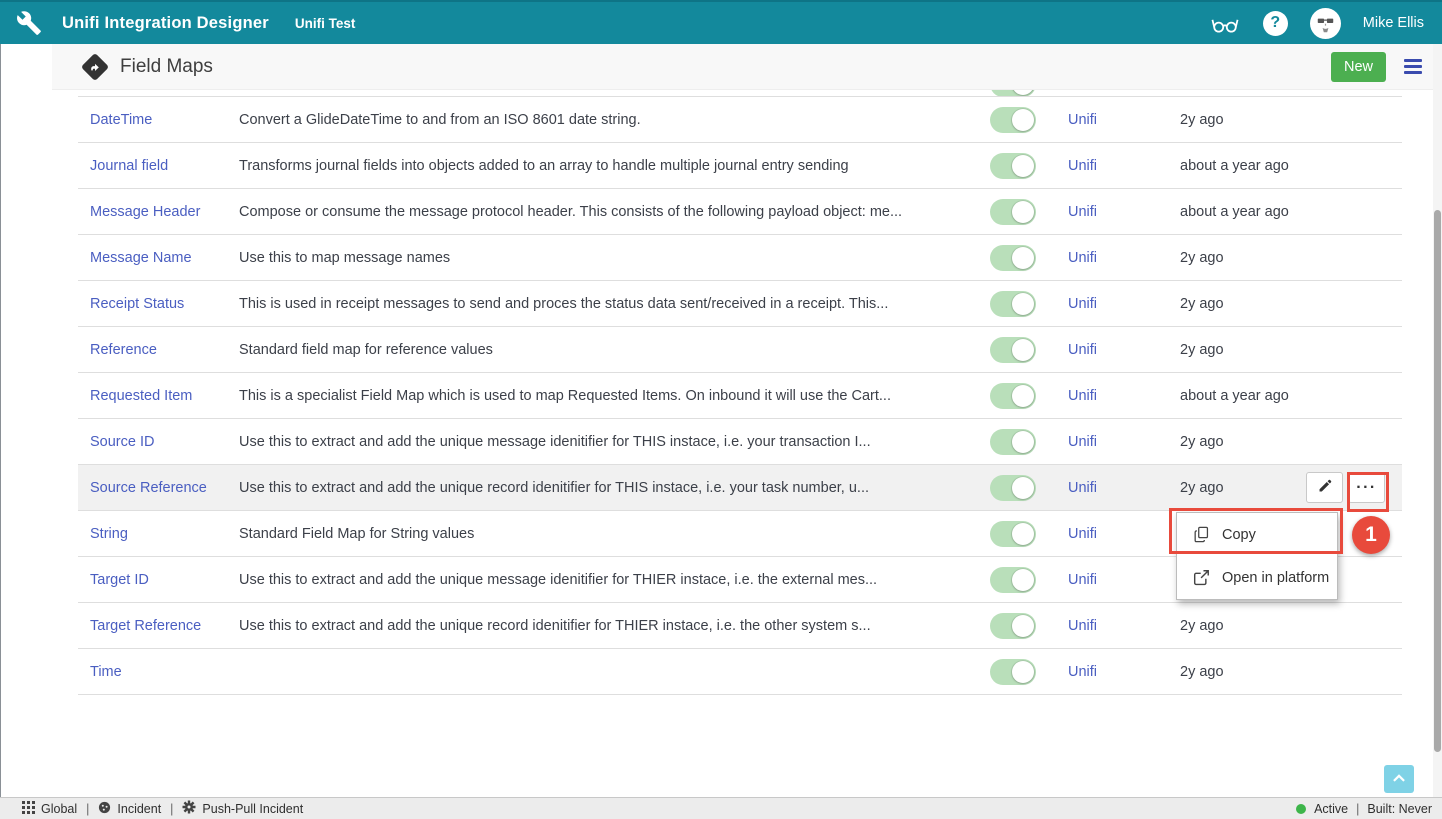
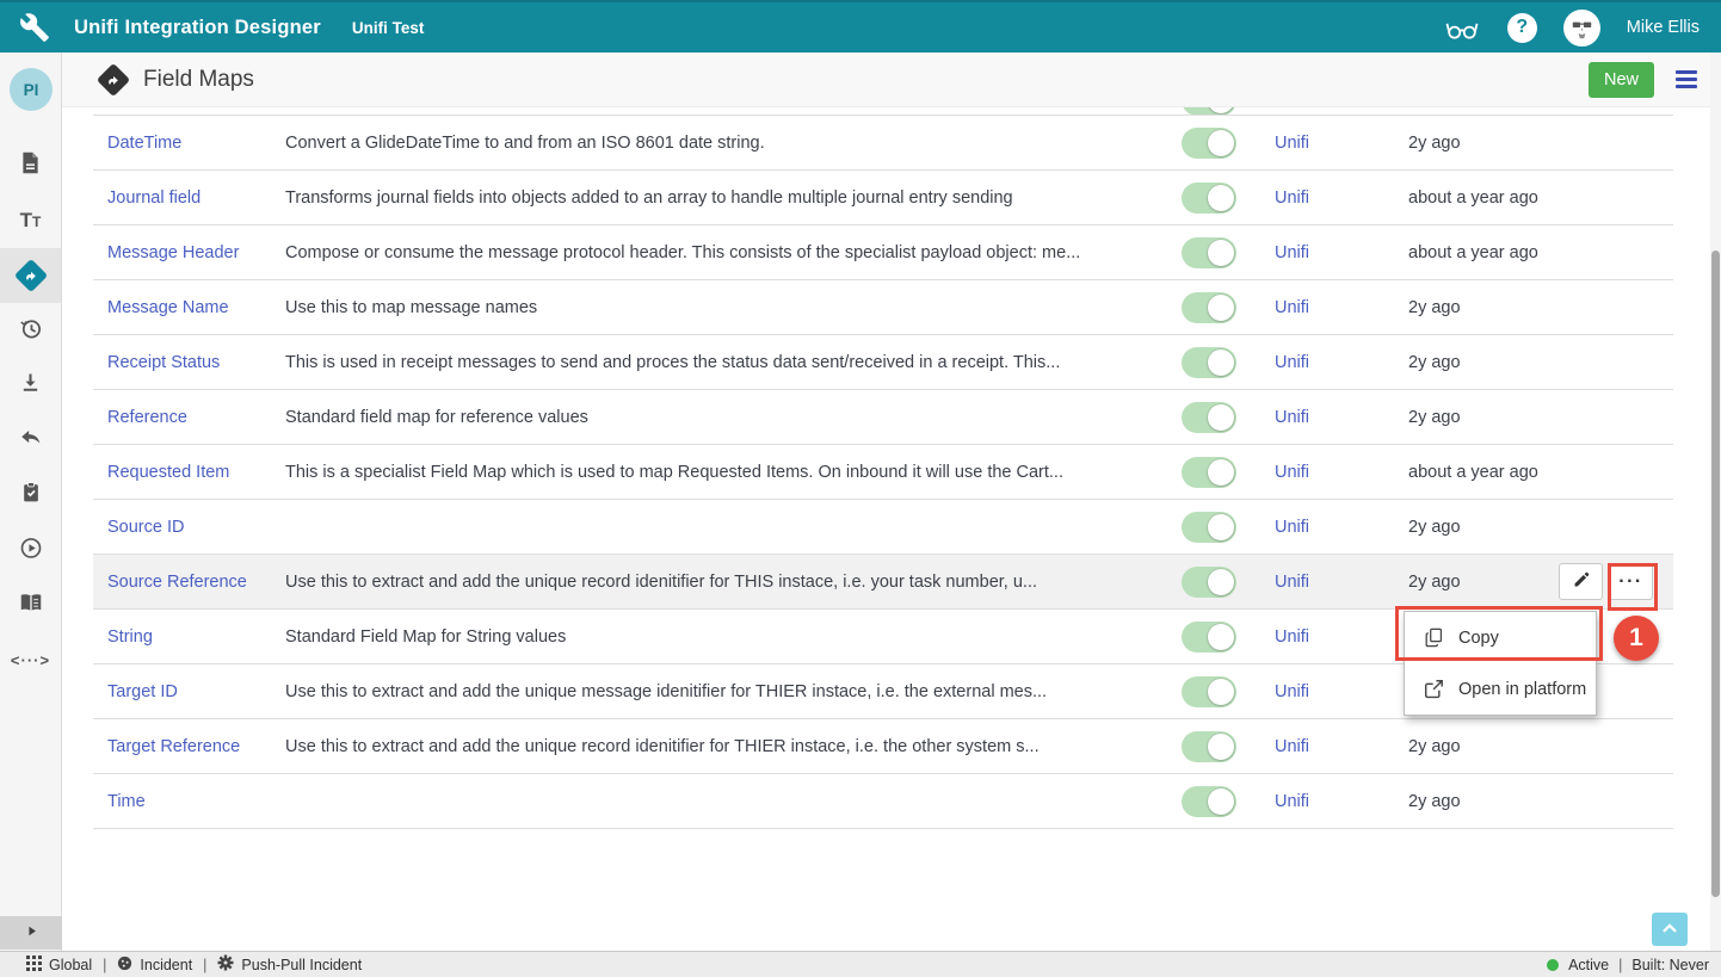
  Unifi Integration Designer
  Unifi Test
  ?
  Mike Ellis
+ PI
+ TT
+ <···>
  Field Maps
  New
  DateTime
  Convert a GlideDateTime to and from an ISO 8601 date string.
  Unifi
  2y ago
  Journal field
  Transforms journal fields into objects added to an array to handle multiple journal entry sending
  Unifi
  about a year ago
  Message Header
- Compose or consume the message protocol header. This consists of the following payload object: me...
+ Compose or consume the message protocol header. This consists of the specialist payload object: me...
  Unifi
  about a year ago
  Message Name
  Use this to map message names
  Unifi
  2y ago
  Receipt Status
  This is used in receipt messages to send and proces the status data sent/received in a receipt. This...
  Unifi
  2y ago
  Reference
  Standard field map for reference values
  Unifi
  2y ago
  Requested Item
  This is a specialist Field Map which is used to map Requested Items. On inbound it will use the Cart...
  Unifi
  about a year ago
  Source ID
- Use this to extract and add the unique message idenitifier for THIS instace, i.e. your transaction I...
  Unifi
  2y ago
  Source Reference
  Use this to extract and add the unique record idenitifier for THIS instace, i.e. your task number, u...
  Unifi
  2y ago
  String
  Standard Field Map for String values
  Unifi
  Target ID
  Use this to extract and add the unique message idenitifier for THIER instace, i.e. the external mes...
  Unifi
  Target Reference
  Use this to extract and add the unique record idenitifier for THIER instace, i.e. the other system s...
  Unifi
  2y ago
  Time
  Unifi
  2y ago
  Copy
  Open in platform
  1
  Global
  |
  Incident
  |
  Push-Pull Incident
  Active
  |
  Built: Never
